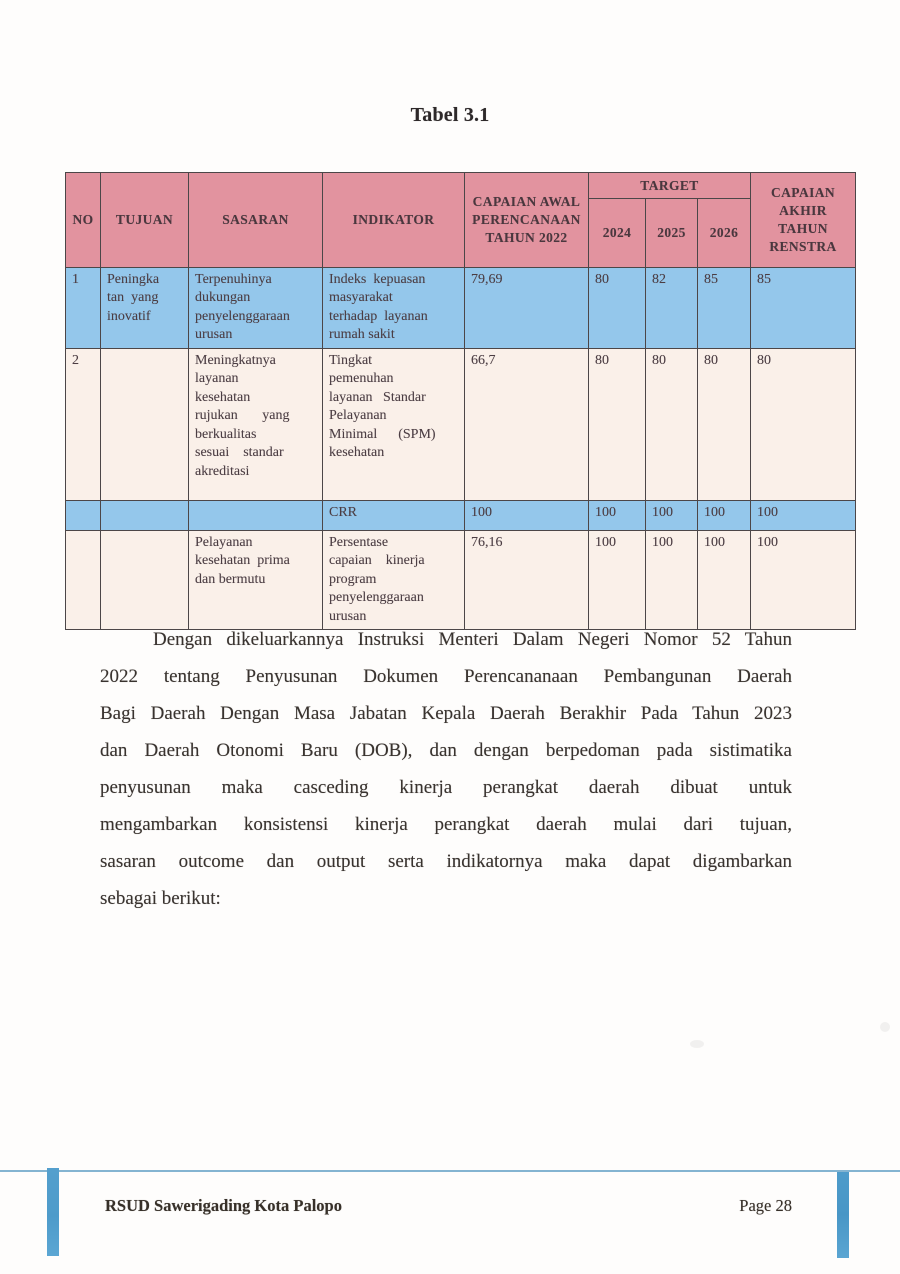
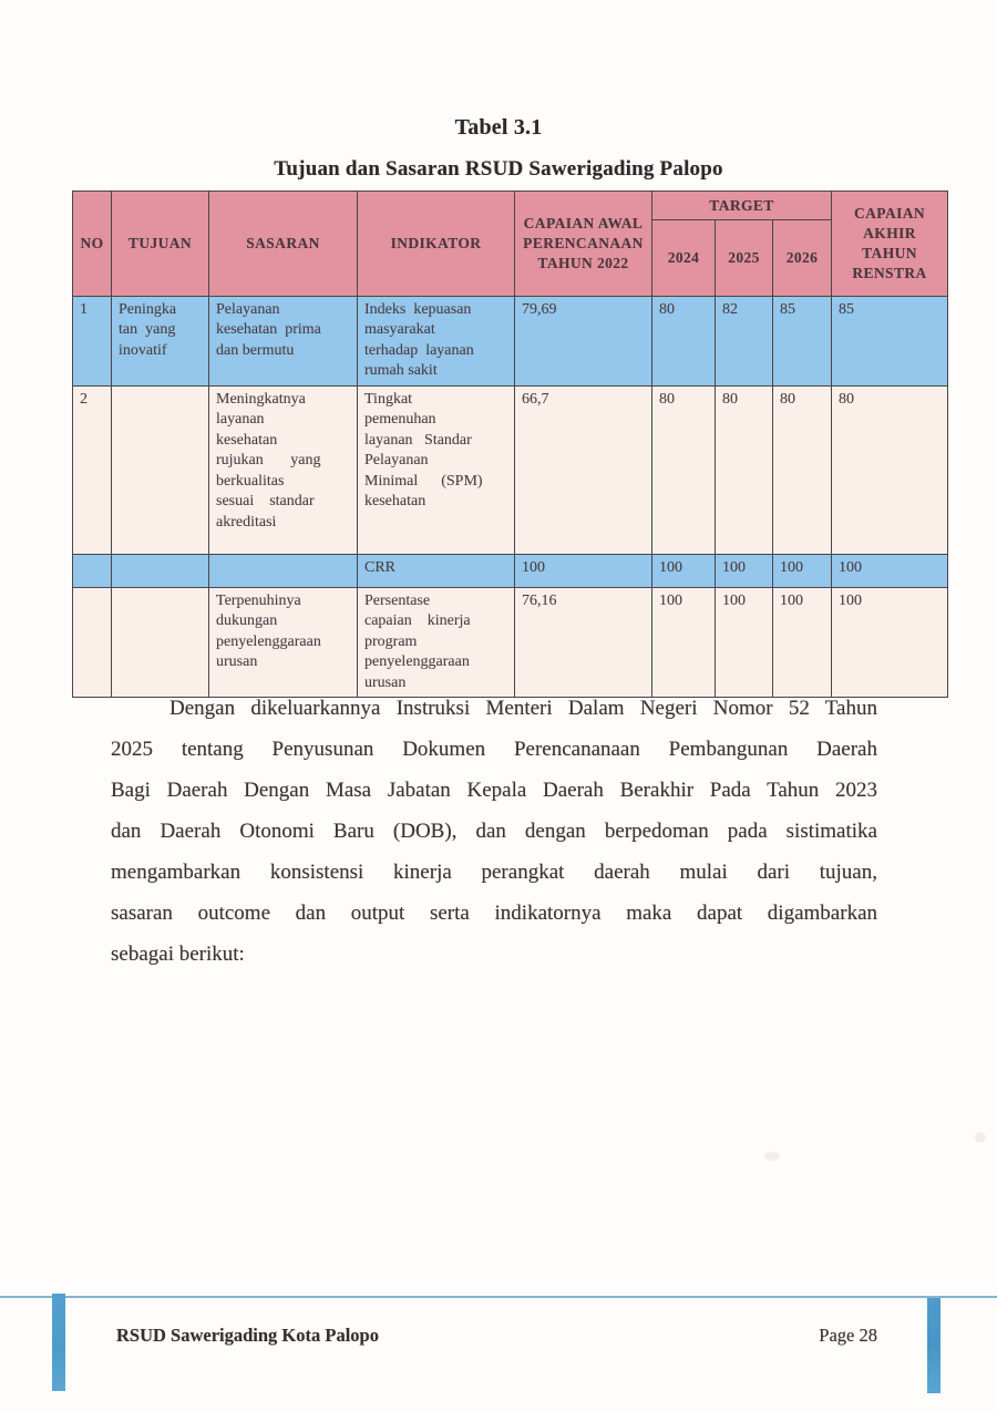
  Tabel 3.1
+ Tujuan dan Sasaran RSUD Sawerigading Palopo
  NO	TUJUAN	SASARAN	INDIKATOR	CAPAIAN AWAL PERENCANAAN TAHUN 2022	TARGET	CAPAIAN AKHIR TAHUN RENSTRA
  2024	2025	2026
- 1	Peningka tan yang inovatif	Terpenuhinya dukungan penyelenggaraan urusan	Indeks kepuasan masyarakat terhadap layanan rumah sakit	79,69	80	82	85	85
+ 1	Peningka tan yang inovatif	Pelayanan kesehatan prima dan bermutu	Indeks kepuasan masyarakat terhadap layanan rumah sakit	79,69	80	82	85	85
  2		Meningkatnya layanan kesehatan rujukan yang berkualitas sesuai standar akreditasi	Tingkat pemenuhan layanan Standar Pelayanan Minimal (SPM) kesehatan	66,7	80	80	80	80
  			CRR	100	100	100	100	100
- 		Pelayanan kesehatan prima dan bermutu	Persentase capaian kinerja program penyelenggaraan urusan	76,16	100	100	100	100
+ 		Terpenuhinya dukungan penyelenggaraan urusan	Persentase capaian kinerja program penyelenggaraan urusan	76,16	100	100	100	100
  Dengan dikeluarkannya Instruksi Menteri Dalam Negeri Nomor 52 Tahun
- 2022 tentang Penyusunan Dokumen Perencananaan Pembangunan Daerah
+ 2025 tentang Penyusunan Dokumen Perencananaan Pembangunan Daerah
  Bagi Daerah Dengan Masa Jabatan Kepala Daerah Berakhir Pada Tahun 2023
  dan Daerah Otonomi Baru (DOB), dan dengan berpedoman pada sistimatika
- penyusunan maka casceding kinerja perangkat daerah dibuat untuk
  mengambarkan konsistensi kinerja perangkat daerah mulai dari tujuan,
  sasaran outcome dan output serta indikatornya maka dapat digambarkan
  sebagai berikut:
  RSUD Sawerigading Kota Palopo
  Page 28
